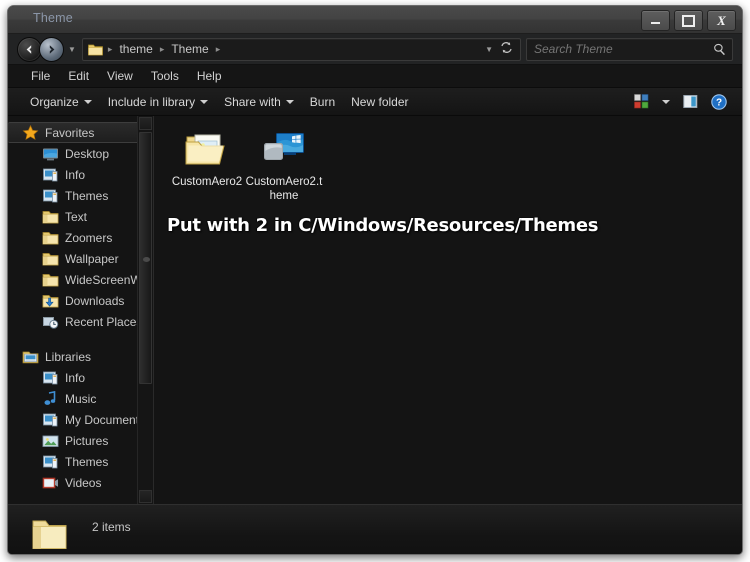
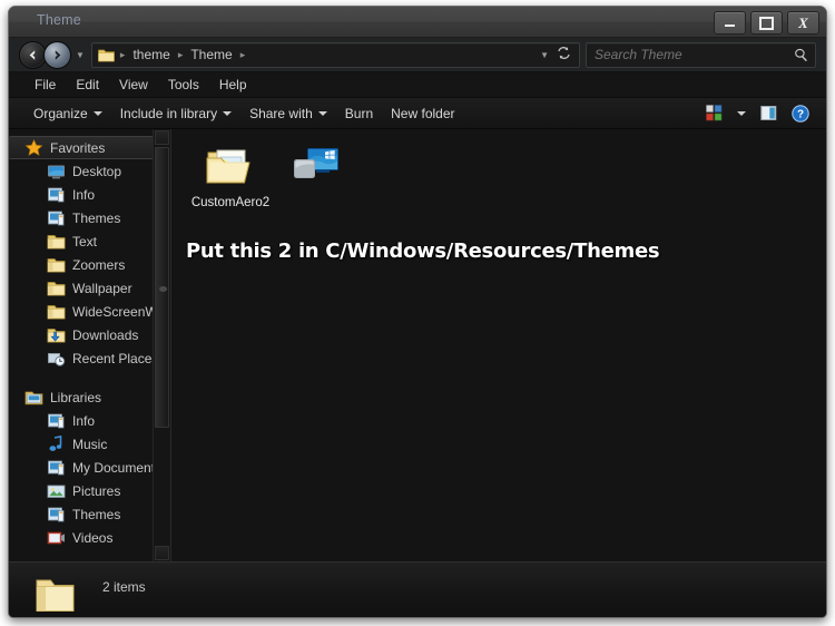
  Theme
  X
  ▼
  ▸
  theme
  ▸
  Theme
  ▸
  ▼
  Search Theme
  File
  Edit
  View
  Tools
  Help
  Organize
  Include in library
  Share with
  Burn
  New folder
  ?
  Favorites
  Desktop
  Info
  Themes
  Text
  Zoomers
  Wallpaper
  WideScreenW
  Downloads
  Recent Place
  Libraries
  Info
  Music
  My Documen
  Pictures
  Themes
  Videos
  CustomAero2
- CustomAero2.theme
- Put with 2 in C/Windows/Resources/Themes
+ Put this 2 in C/Windows/Resources/Themes
  2 items
